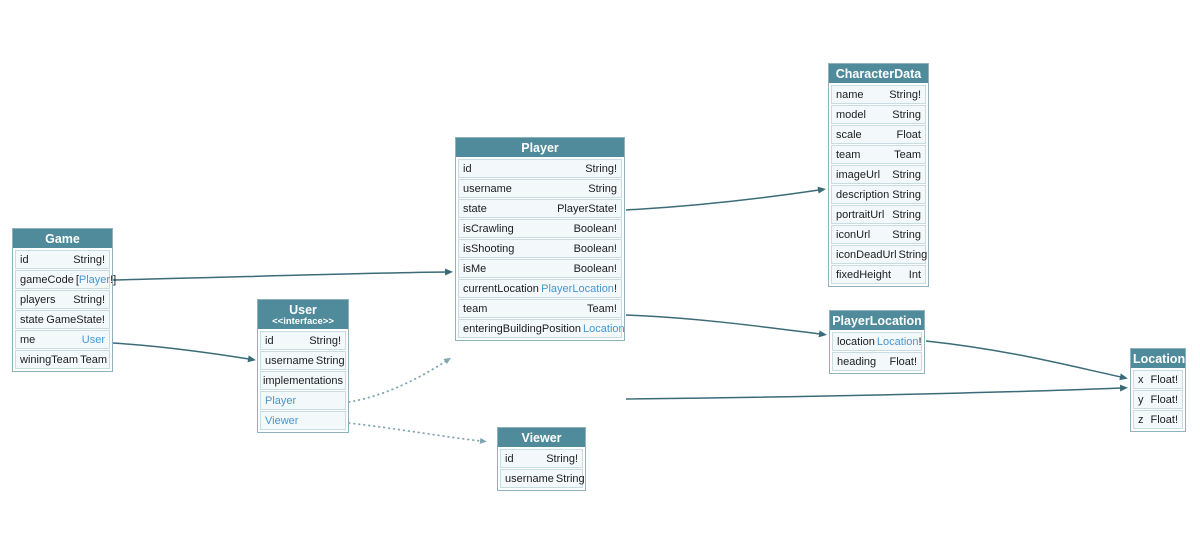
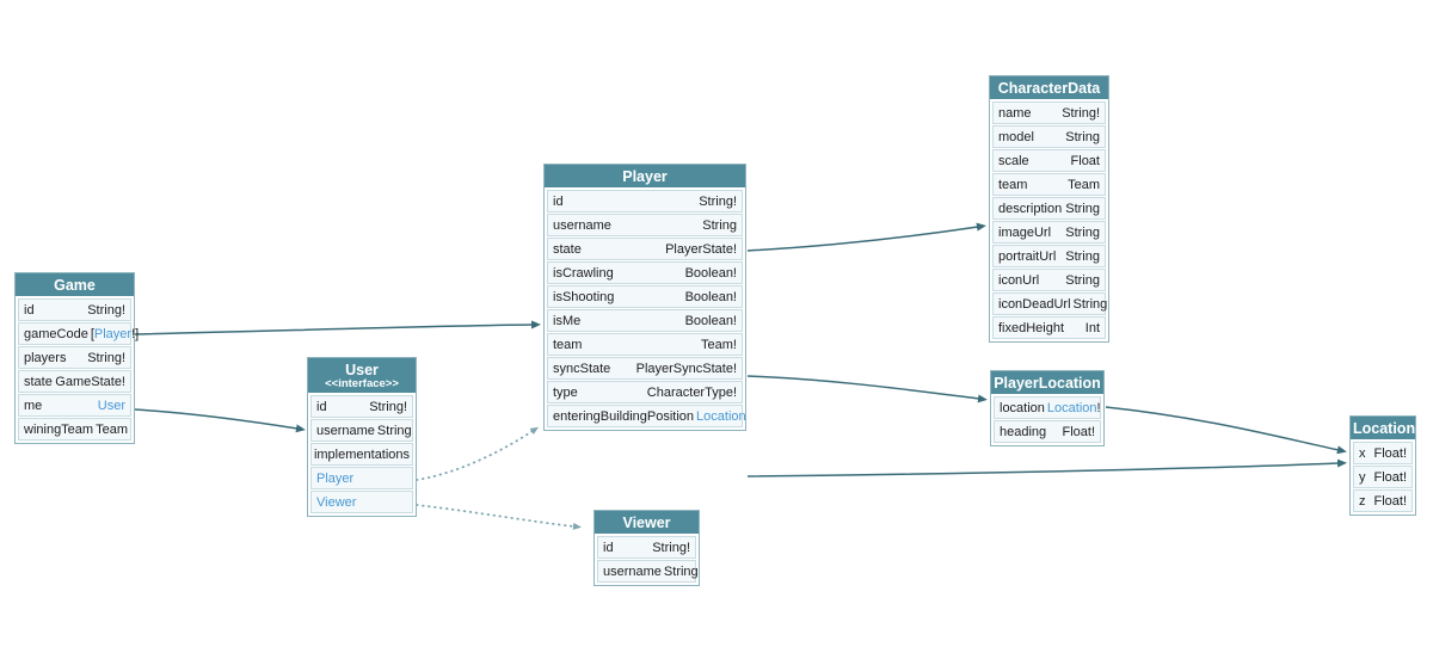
  Game
  id
  String!
  gameCode
  [Player!]
  players
  String!
  state
  GameState!
  me
  User
  winingTeam
  Team
  User
  <<interface>>
  id
  String!
  username
  String
  implementations
  Player
  Viewer
  Player
  id
  String!
  username
  String
  state
  PlayerState!
  isCrawling
  Boolean!
  isShooting
  Boolean!
  isMe
  Boolean!
- currentLocation
- PlayerLocation!
  team
  Team!
+ syncState
+ PlayerSyncState!
+ type
+ CharacterType!
  enteringBuildingPosition
  Location
  Viewer
  id
  String!
  username
  String
  CharacterData
  name
  String!
  model
  String
  scale
  Float
  team
  Team
- imageUrl
+ description
  String
- description
+ imageUrl
  String
  portraitUrl
  String
  iconUrl
  String
  iconDeadUrl
  String
  fixedHeight
  Int
  PlayerLocation
  location
  Location!
  heading
  Float!
  Location
  x
  Float!
  y
  Float!
  z
  Float!
